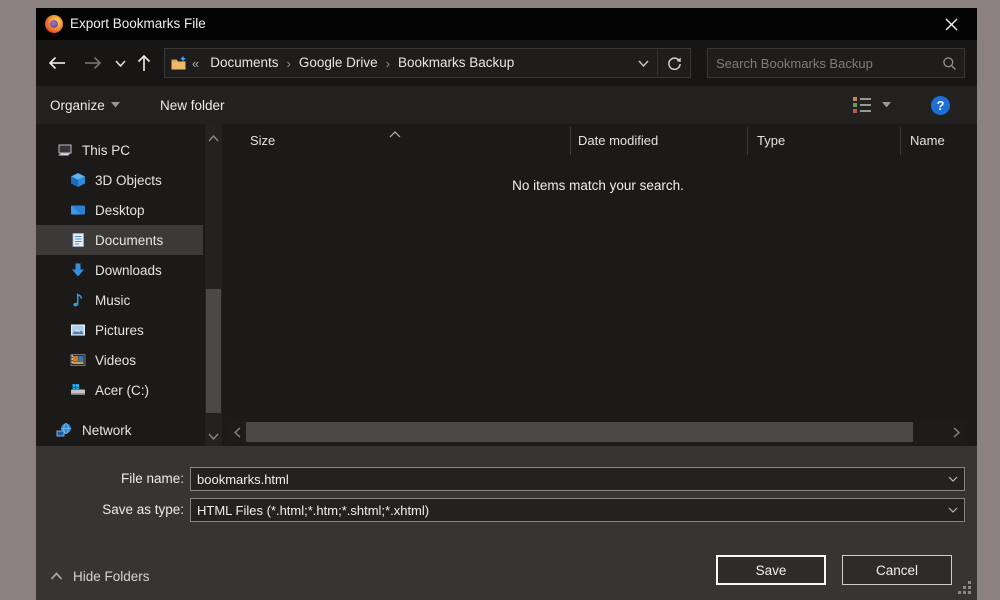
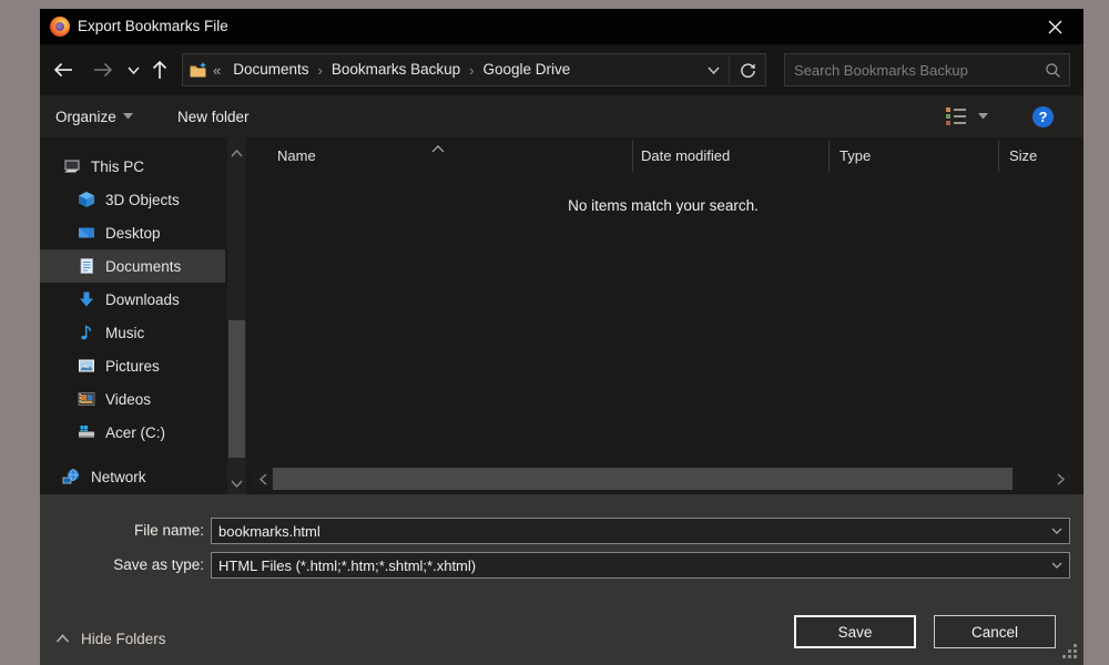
  Export Bookmarks File
  «
  Documents
  ›
- Google Drive
+ Bookmarks Backup
  ›
- Bookmarks Backup
+ Google Drive
  Search Bookmarks Backup
  Organize
  New folder
  ?
  This PC
  3D Objects
  Desktop
  Documents
  Downloads
  Music
  Pictures
  Videos
  Acer (C:)
  Network
- Size
+ Name
  Date modified
  Type
- Name
+ Size
  No items match your search.
  File name:
  bookmarks.html
  Save as type:
  HTML Files (*.html;*.htm;*.shtml;*.xhtml)
  Hide Folders
  Save
  Cancel
